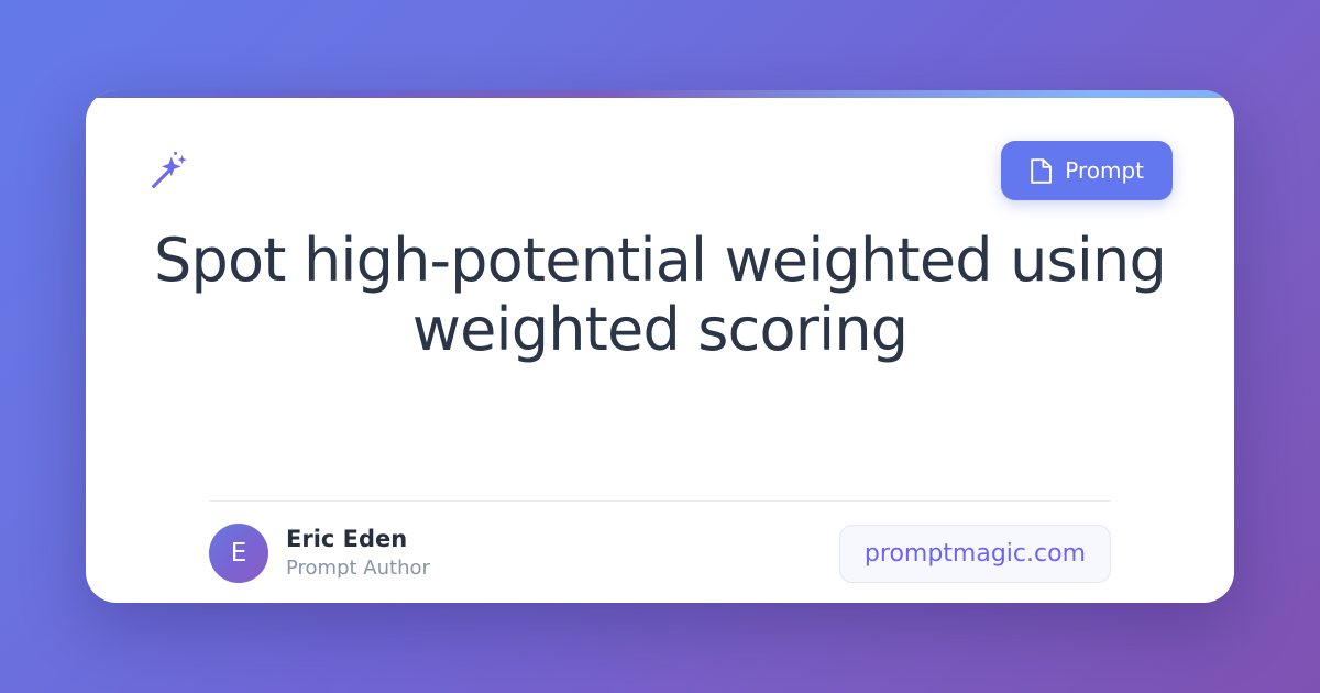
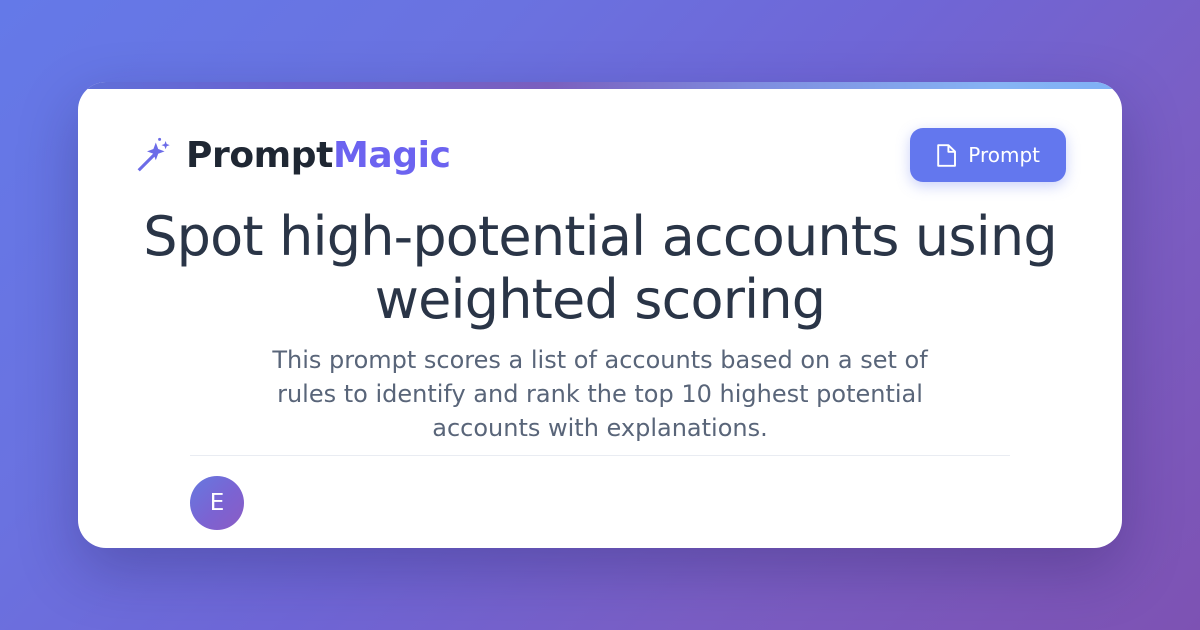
+ PromptMagic
  Prompt
- Spot high-potential weighted using weighted scoring
+ Spot high-potential accounts using weighted scoring
+ This prompt scores a list of accounts based on a set of rules to identify and rank the top 10 highest potential accounts with explanations.
  E
- Eric Eden
- Prompt Author
- promptmagic.com
